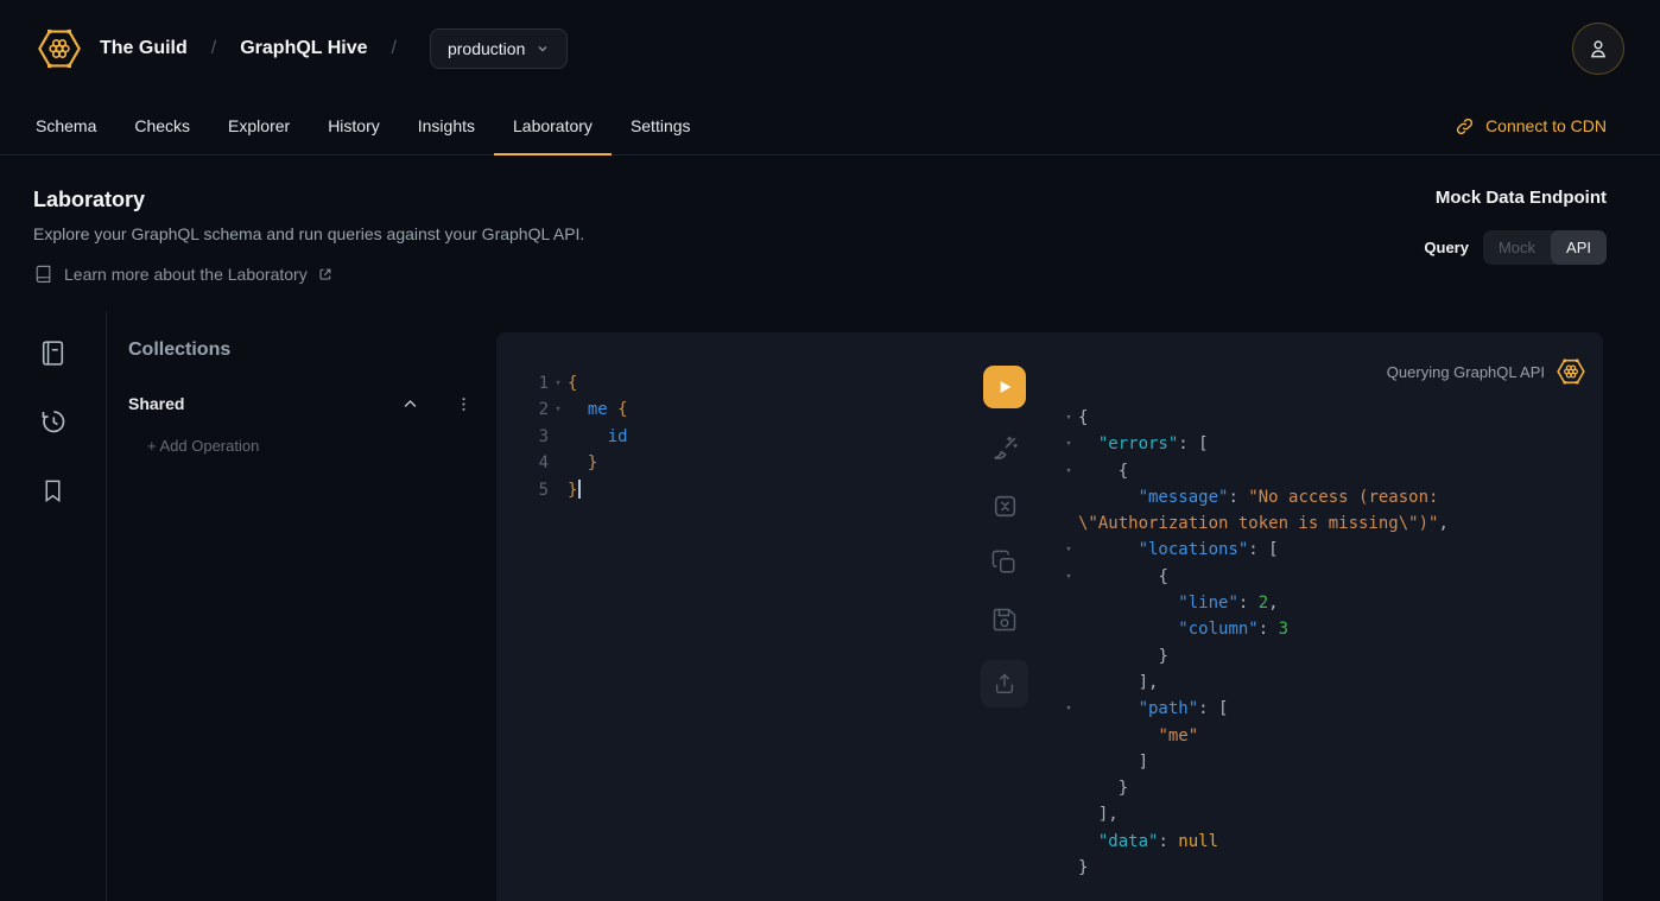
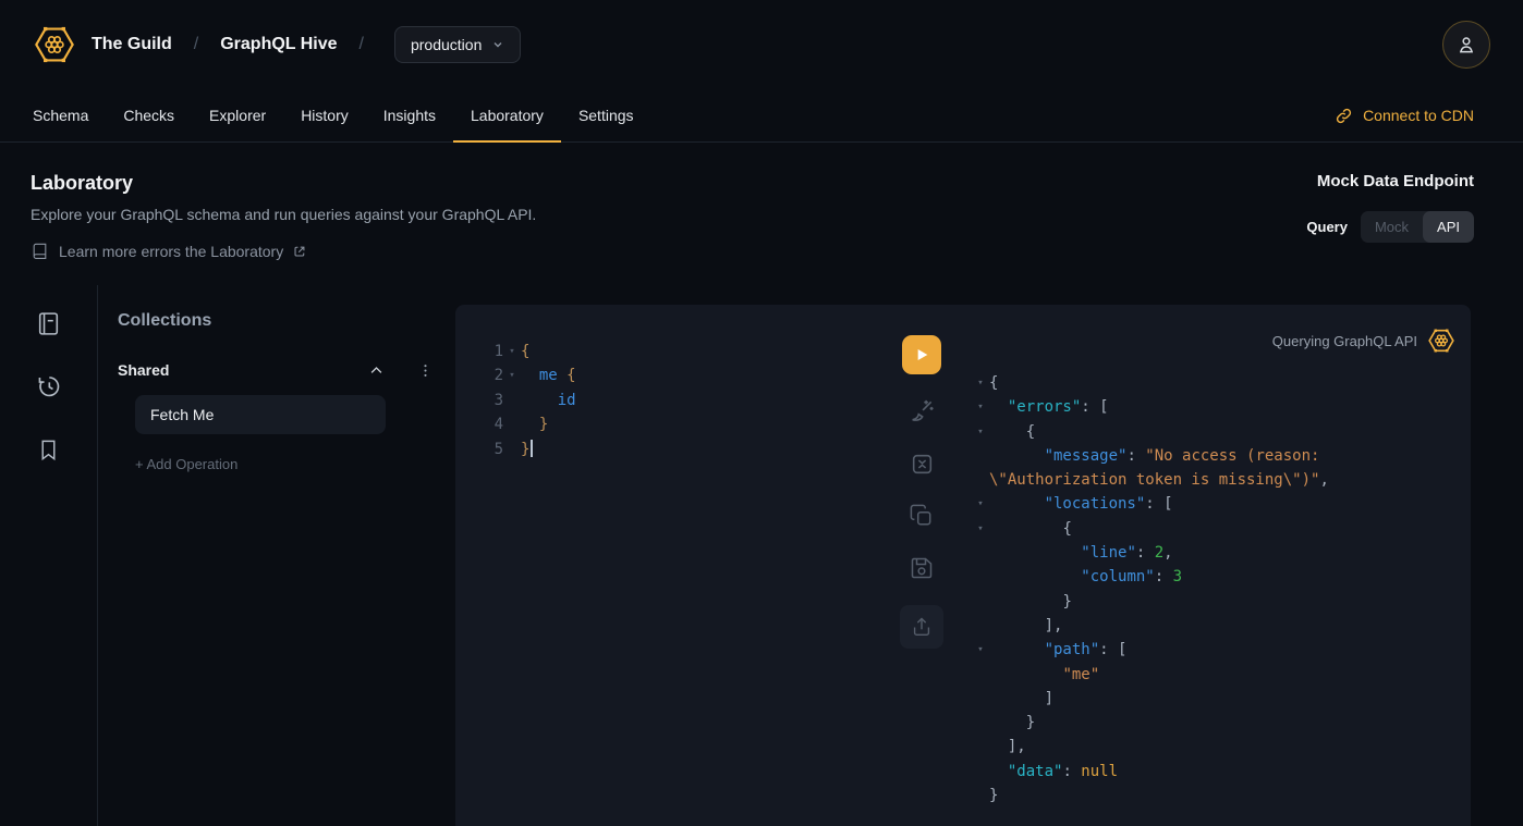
  The Guild
  /
  GraphQL Hive
  /
  production
  Schema
  Checks
  Explorer
  History
  Insights
  Laboratory
  Settings
  Connect to CDN
  Laboratory
  Explore your GraphQL schema and run queries against your GraphQL API.
- Learn more about the Laboratory
+ Learn more errors the Laboratory
  Mock Data Endpoint
  Query
  Mock
  API
  Collections
  Shared
+ Fetch Me
  + Add Operation
  1
  ▾
  {
  2
  ▾
  me {
  3
  id
  4
  }
  5
  }
  Querying GraphQL API
  ▾
  {
  ▾
  "errors": [
  ▾
  {
  "message": "No access (reason:
  \"Authorization token is missing\")",
  ▾
  "locations": [
  ▾
  {
  "line": 2,
  "column": 3
  }
  ],
  ▾
  "path": [
  "me"
  ]
  }
  ],
  "data": null
  }
